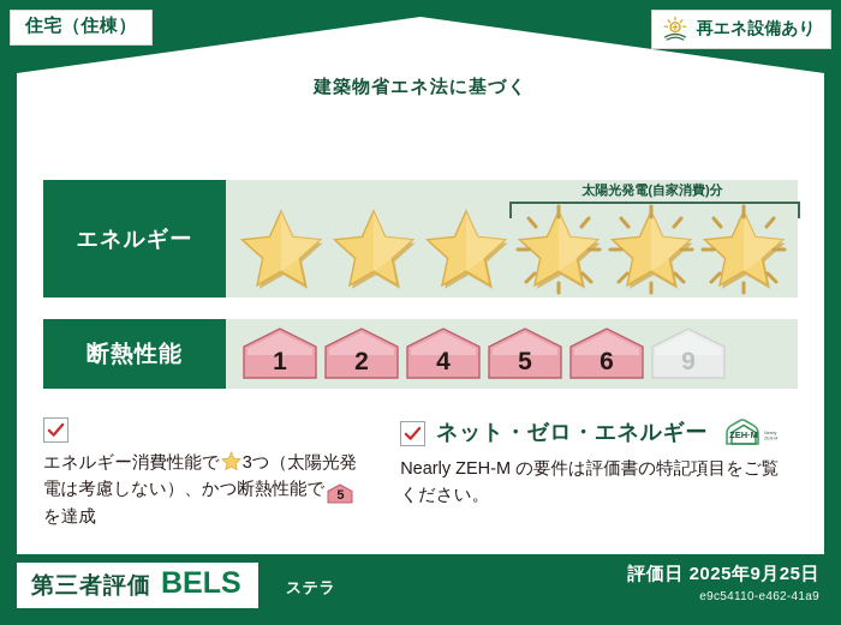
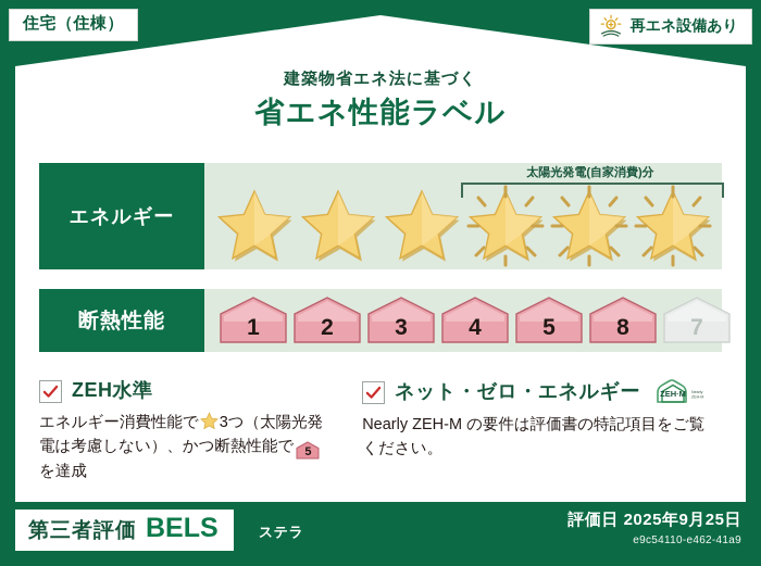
  住宅（住棟）
  再エネ設備あり
  建築物省エネ法に基づく
+ 省エネ性能ラベル
  エネルギー
  太陽光発電(自家消費)分
  断熱性能
  1
  2
+ 3
  4
  5
- 6
+ 8
- 9
+ 7
+ ZEH水準
  エネルギー消費性能で 3つ（太陽光発電は考慮しない）、かつ断熱性能で
  5
  を達成
  ネット・ゼロ・エネルギー
  ZEH·M
  Nearly ZEH-M の要件は評価書の特記項目をご覧ください。
  第三者評価
  BELS
  ステラ
  評価日 2025年9月25日
  e9c54110-e462-41a9
